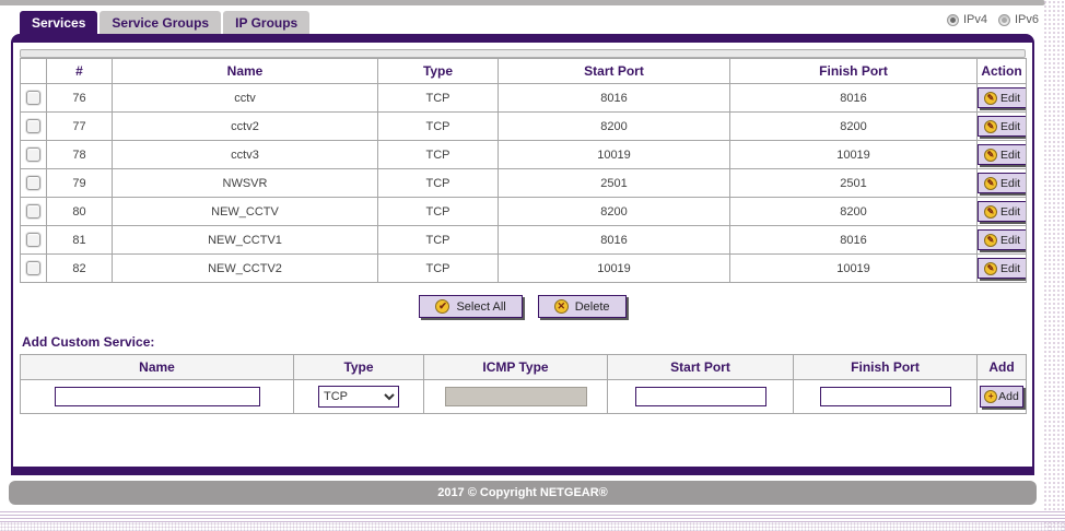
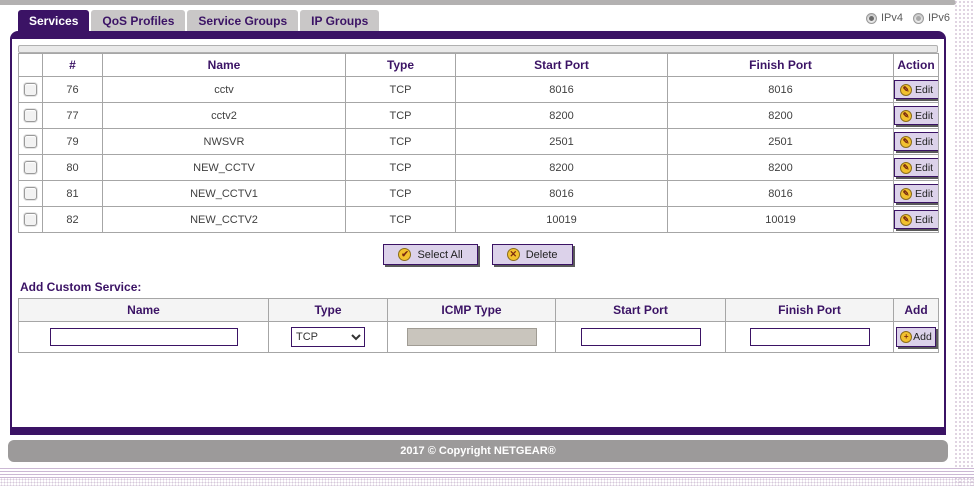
  Services
+ QoS Profiles
  Service Groups
  IP Groups
  IPv4
  IPv6
  	#	Name	Type	Start Port	Finish Port	Action
  	76	cctv	TCP	8016	8016	✎ Edit
  	77	cctv2	TCP	8200	8200	✎ Edit
- 	78	cctv3	TCP	10019	10019	✎ Edit
  	79	NWSVR	TCP	2501	2501	✎ Edit
  	80	NEW_CCTV	TCP	8200	8200	✎ Edit
  	81	NEW_CCTV1	TCP	8016	8016	✎ Edit
  	82	NEW_CCTV2	TCP	10019	10019	✎ Edit
  ✔
  Select All
  ✕
  Delete
  Add Custom Service:
  Name	Type	ICMP Type	Start Port	Finish Port	Add
  	TCP				+ Add
  2017 © Copyright NETGEAR®
